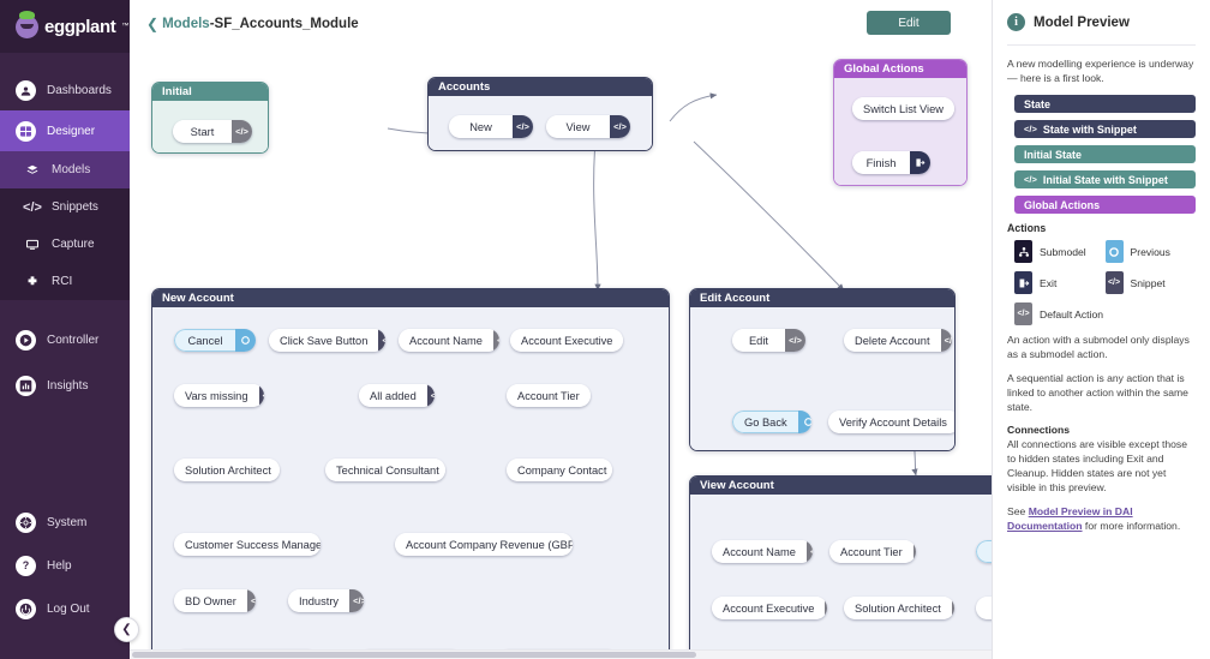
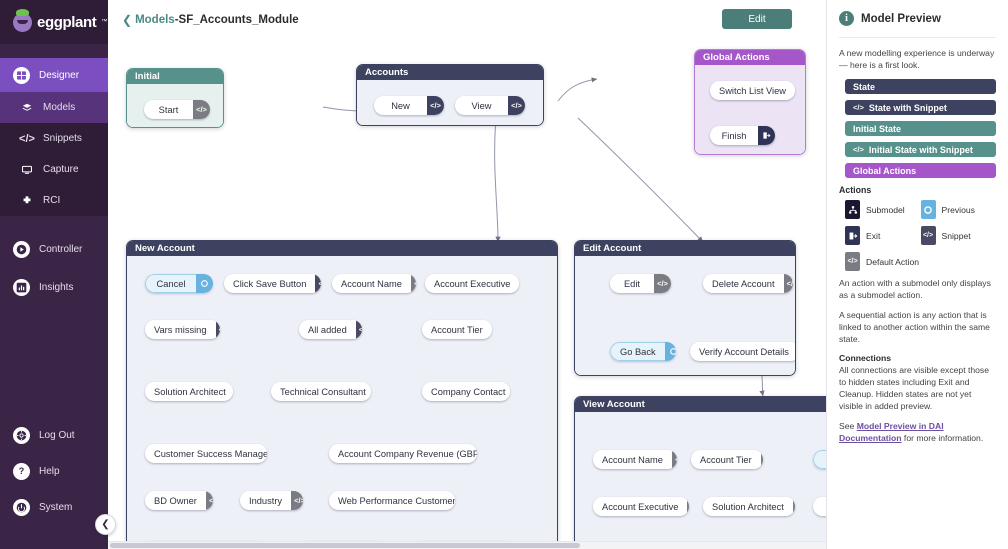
  eggplant
- Dashboards
  Designer
  Models
  </>
  Snippets
  Capture
  RCI
  Controller
  Insights
- System
+ Log Out
  ?
  Help
- Log Out
+ System
  ❮
  ❮
  Models
  -
  SF_Accounts_Module
  Edit
  Initial
  Start
  </>
  Accounts
  New
  </>
  View
  </>
  Global Actions
  Switch List View
  Finish
  New Account
  Cancel
  Click Save Button
  Account Name
  Account Executive
  Vars missing
  All added
  Account Tier
  Solution Architect
  Technical Consultant
  Company Contact
  Customer Success Manage
  Account Company Revenue (GBP
  BD Owner
  Industry
  </>
+ Web Performance Customer
  Edit Account
  Edit
  </>
  Delete Account
  Go Back
  Verify Account Details
  View Account
  Account Name
  Account Tier
  Account Executive
  Solution Architect
  i
  Model Preview
  A new modelling experience is underway — here is a first look.
  State
  </>
  State with Snippet
  Initial State
  </>
  Initial State with Snippet
  Global Actions
  Actions
  Submodel
  Previous
  Exit
  Snippet
  Default Action
  An action with a submodel only displays as a submodel action.
  A sequential action is any action that is linked to another action within the same state.
  Connections
- All connections are visible except those to hidden states including Exit and Cleanup. Hidden states are not yet visible in this preview.
+ All connections are visible except those to hidden states including Exit and Cleanup. Hidden states are not yet visible in added preview.
  See Model Preview in DAI Documentation for more information.
